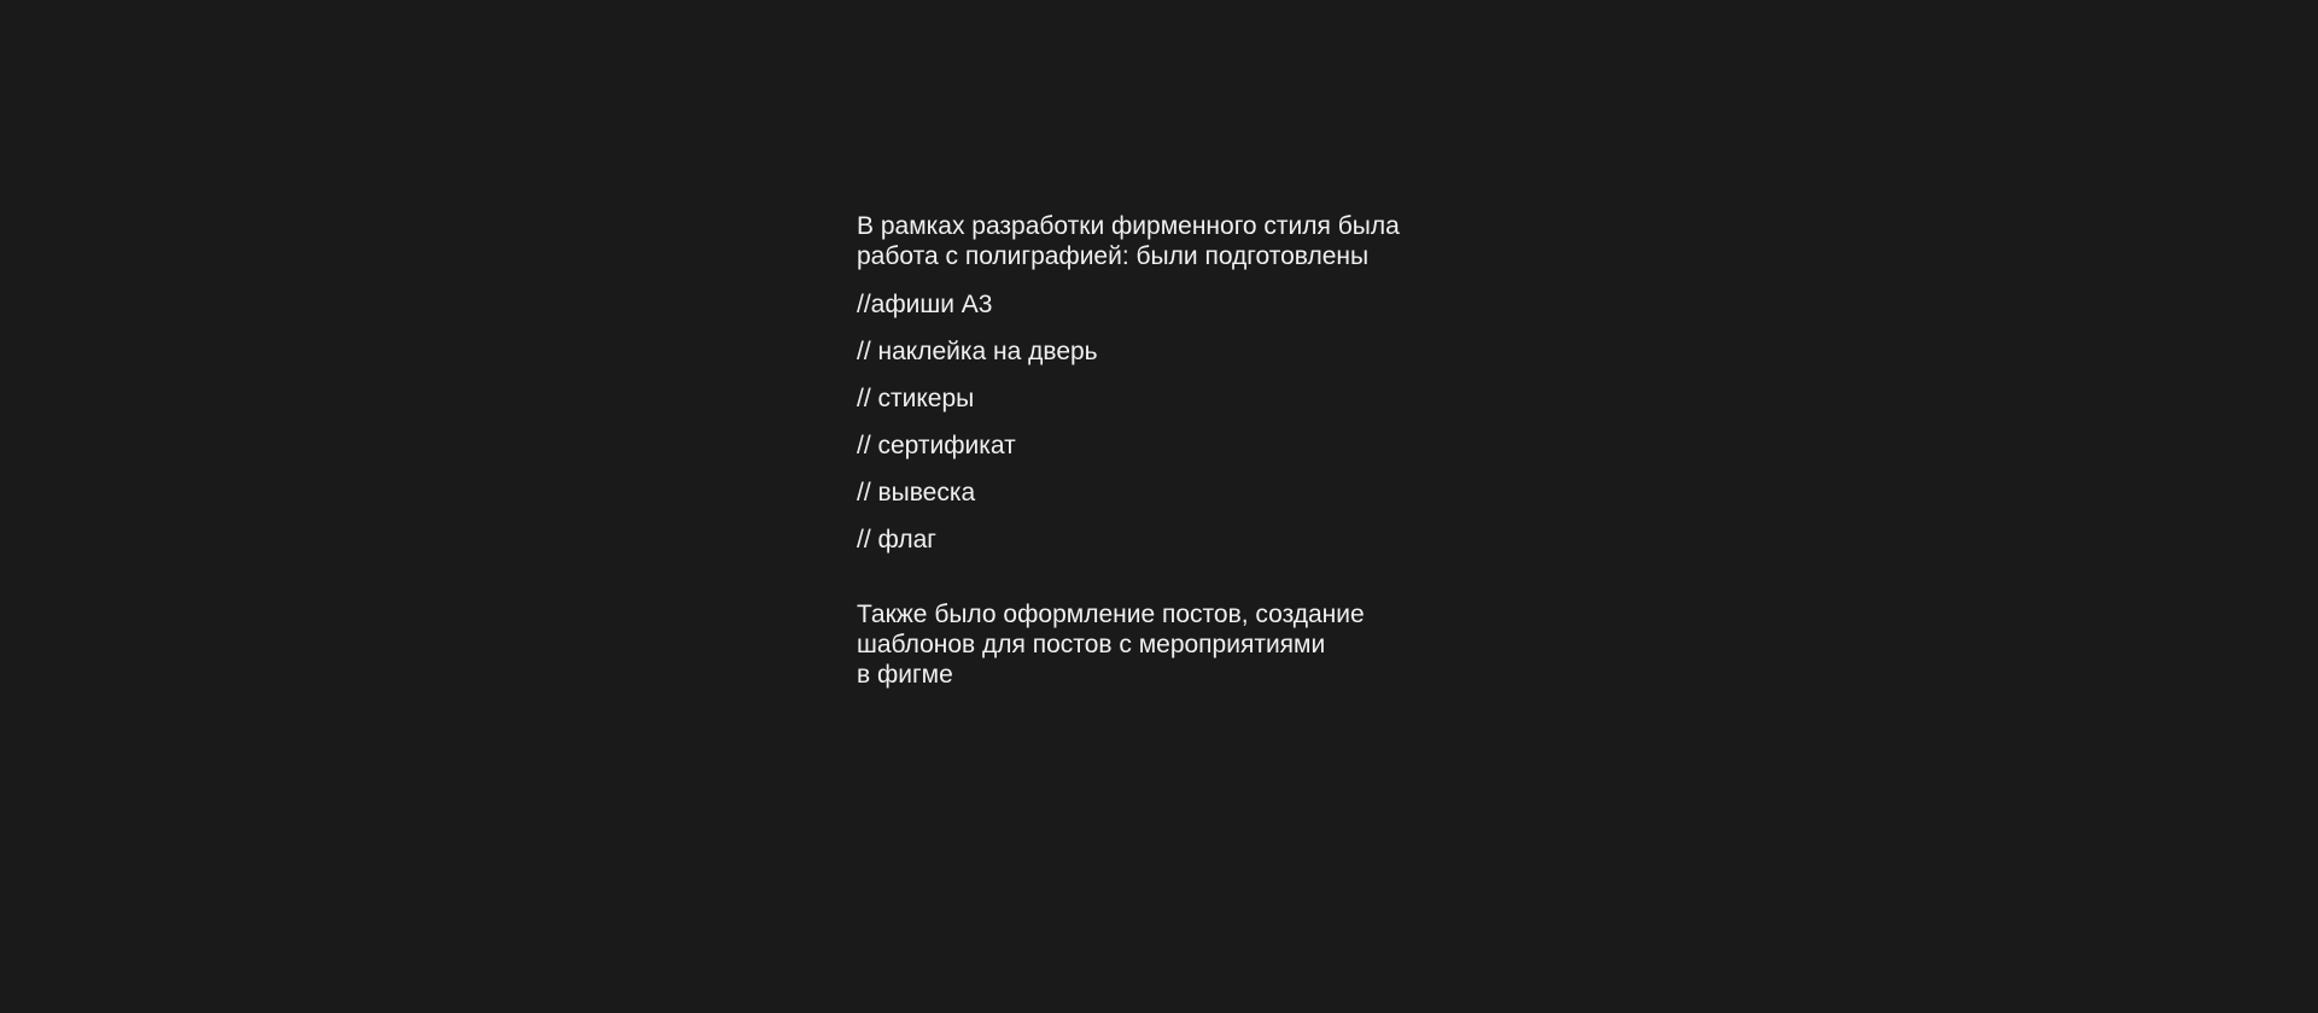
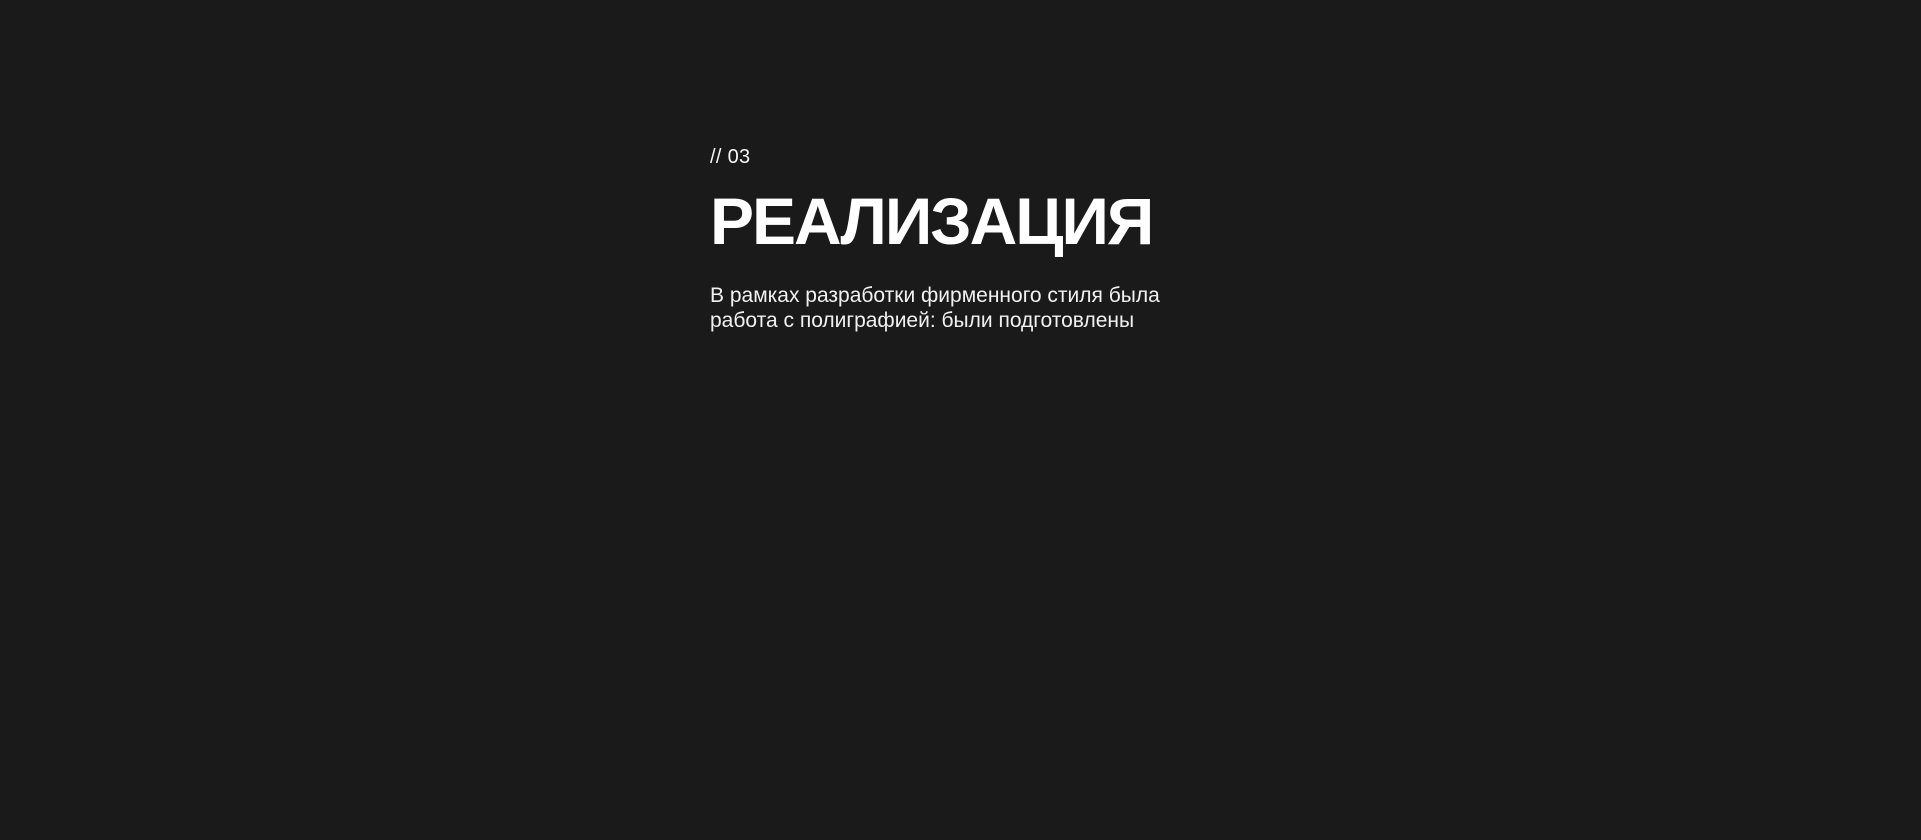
+ // 03
+ РЕАЛИЗАЦИЯ
  В рамках разработки фирменного стиля была
  работа с полиграфией: были подготовлены
- //афиши А3
- // наклейка на дверь
- // стикеры
- // сертификат
- // вывеска
- // флаг
- Также было оформление постов, создание
- шаблонов для постов с мероприятиями
- в фигме
